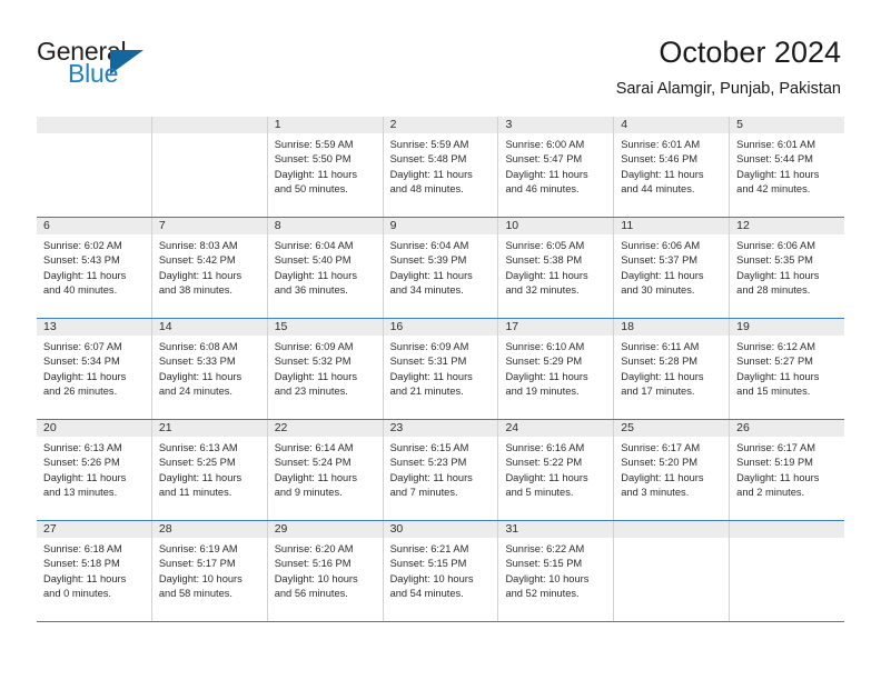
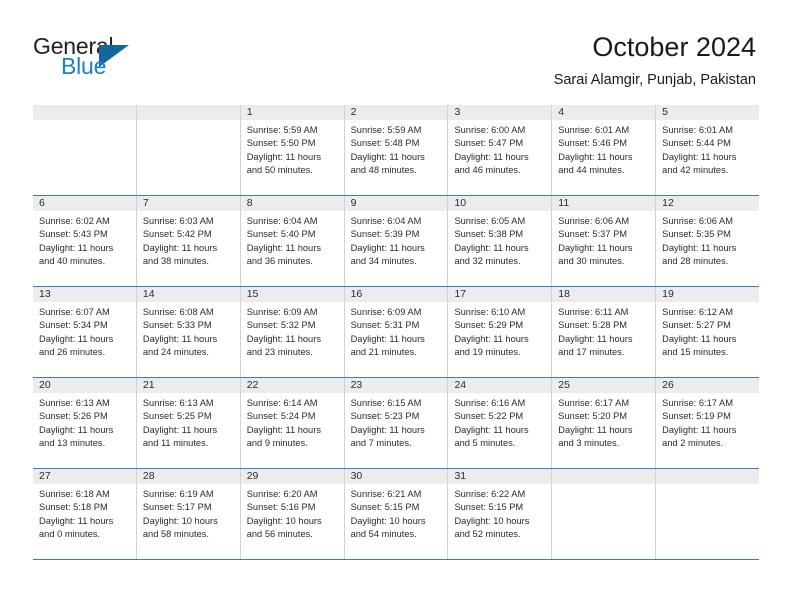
  General
  Blue
  October 2024
  Sarai Alamgir, Punjab, Pakistan
  1
  Sunrise: 5:59 AM
  Sunset: 5:50 PM
  Daylight: 11 hours
  and 50 minutes.
  2
  Sunrise: 5:59 AM
  Sunset: 5:48 PM
  Daylight: 11 hours
  and 48 minutes.
  3
  Sunrise: 6:00 AM
  Sunset: 5:47 PM
  Daylight: 11 hours
  and 46 minutes.
  4
  Sunrise: 6:01 AM
  Sunset: 5:46 PM
  Daylight: 11 hours
  and 44 minutes.
  5
  Sunrise: 6:01 AM
  Sunset: 5:44 PM
  Daylight: 11 hours
  and 42 minutes.
  6
  Sunrise: 6:02 AM
  Sunset: 5:43 PM
  Daylight: 11 hours
  and 40 minutes.
  7
- Sunrise: 8:03 AM
+ Sunrise: 6:03 AM
  Sunset: 5:42 PM
  Daylight: 11 hours
  and 38 minutes.
  8
  Sunrise: 6:04 AM
  Sunset: 5:40 PM
  Daylight: 11 hours
  and 36 minutes.
  9
  Sunrise: 6:04 AM
  Sunset: 5:39 PM
  Daylight: 11 hours
  and 34 minutes.
  10
  Sunrise: 6:05 AM
  Sunset: 5:38 PM
  Daylight: 11 hours
  and 32 minutes.
  11
  Sunrise: 6:06 AM
  Sunset: 5:37 PM
  Daylight: 11 hours
  and 30 minutes.
  12
  Sunrise: 6:06 AM
  Sunset: 5:35 PM
  Daylight: 11 hours
  and 28 minutes.
  13
  Sunrise: 6:07 AM
  Sunset: 5:34 PM
  Daylight: 11 hours
  and 26 minutes.
  14
  Sunrise: 6:08 AM
  Sunset: 5:33 PM
  Daylight: 11 hours
  and 24 minutes.
  15
  Sunrise: 6:09 AM
  Sunset: 5:32 PM
  Daylight: 11 hours
  and 23 minutes.
  16
  Sunrise: 6:09 AM
  Sunset: 5:31 PM
  Daylight: 11 hours
  and 21 minutes.
  17
  Sunrise: 6:10 AM
  Sunset: 5:29 PM
  Daylight: 11 hours
  and 19 minutes.
  18
  Sunrise: 6:11 AM
  Sunset: 5:28 PM
  Daylight: 11 hours
  and 17 minutes.
  19
  Sunrise: 6:12 AM
  Sunset: 5:27 PM
  Daylight: 11 hours
  and 15 minutes.
  20
  Sunrise: 6:13 AM
  Sunset: 5:26 PM
  Daylight: 11 hours
  and 13 minutes.
  21
  Sunrise: 6:13 AM
  Sunset: 5:25 PM
  Daylight: 11 hours
  and 11 minutes.
  22
  Sunrise: 6:14 AM
  Sunset: 5:24 PM
  Daylight: 11 hours
  and 9 minutes.
  23
  Sunrise: 6:15 AM
  Sunset: 5:23 PM
  Daylight: 11 hours
  and 7 minutes.
  24
  Sunrise: 6:16 AM
  Sunset: 5:22 PM
  Daylight: 11 hours
  and 5 minutes.
  25
  Sunrise: 6:17 AM
  Sunset: 5:20 PM
  Daylight: 11 hours
  and 3 minutes.
  26
  Sunrise: 6:17 AM
  Sunset: 5:19 PM
  Daylight: 11 hours
  and 2 minutes.
  27
  Sunrise: 6:18 AM
  Sunset: 5:18 PM
  Daylight: 11 hours
  and 0 minutes.
  28
  Sunrise: 6:19 AM
  Sunset: 5:17 PM
  Daylight: 10 hours
  and 58 minutes.
  29
  Sunrise: 6:20 AM
  Sunset: 5:16 PM
  Daylight: 10 hours
  and 56 minutes.
  30
  Sunrise: 6:21 AM
  Sunset: 5:15 PM
  Daylight: 10 hours
  and 54 minutes.
  31
  Sunrise: 6:22 AM
  Sunset: 5:15 PM
  Daylight: 10 hours
  and 52 minutes.
